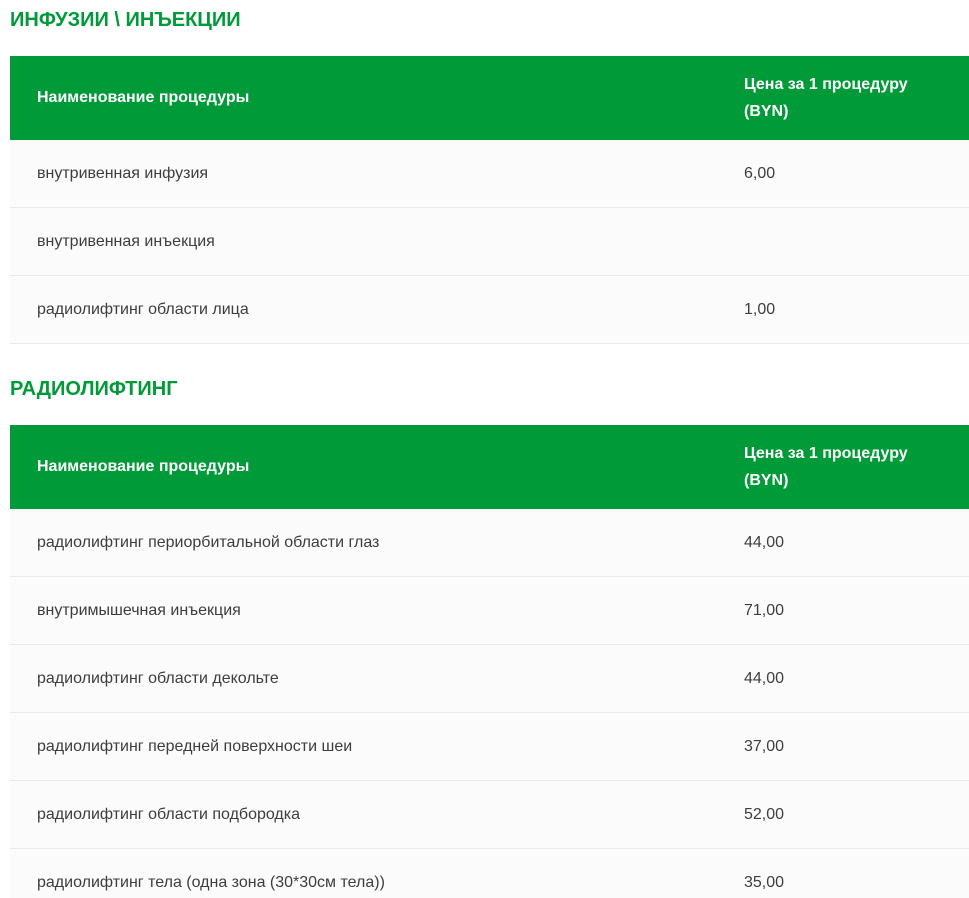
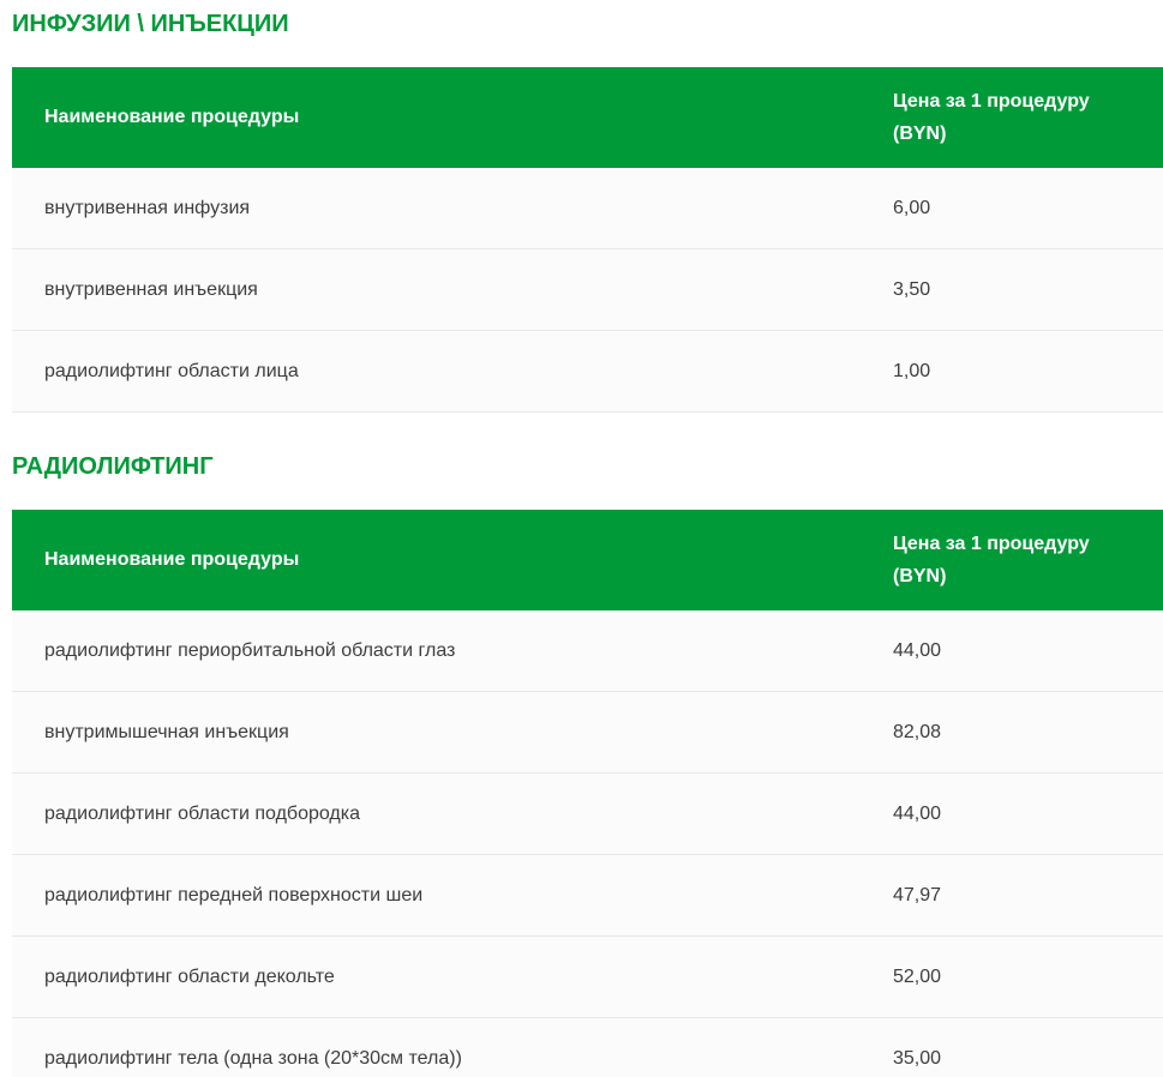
  ИНФУЗИИ \ ИНЪЕКЦИИ
  Наименование процедуры
  Цена за 1 процедуру
  (BYN)
  внутривенная инфузия
  6,00
  внутривенная инъекция
+ 3,50
  радиолифтинг области лица
  1,00
  РАДИОЛИФТИНГ
  Наименование процедуры
  Цена за 1 процедуру
  (BYN)
  радиолифтинг периорбитальной области глаз
  44,00
  внутримышечная инъекция
- 71,00
+ 82,08
- радиолифтинг области декольте
+ радиолифтинг области подбородка
  44,00
  радиолифтинг передней поверхности шеи
- 37,00
+ 47,97
- радиолифтинг области подбородка
+ радиолифтинг области декольте
  52,00
- радиолифтинг тела (одна зона (30*30см тела))
+ радиолифтинг тела (одна зона (20*30см тела))
  35,00
